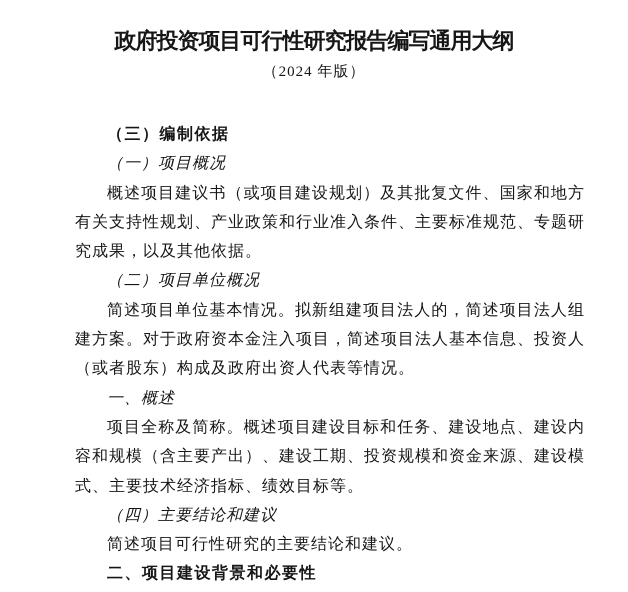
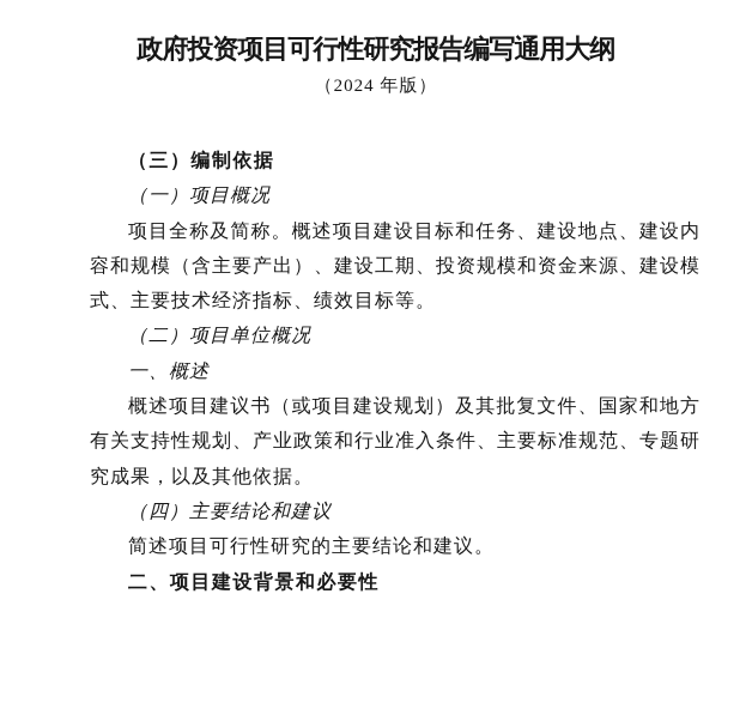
  政府投资项目可行性研究报告编写通用大纲
  （2024 年版）
  （三）编制依据
  （一）项目概况
- 概述项目建议书（或项目建设规划）及其批复文件、国家和地方有关支持性规划、产业政策和行业准入条件、主要标准规范、专题研究成果，以及其他依据。
+ 项目全称及简称。概述项目建设目标和任务、建设地点、建设内容和规模（含主要产出）、建设工期、投资规模和资金来源、建设模式、主要技术经济指标、绩效目标等。
  （二）项目单位概况
- 简述项目单位基本情况。拟新组建项目法人的，简述项目法人组建方案。对于政府资本金注入项目，简述项目法人基本信息、投资人（或者股东）构成及政府出资人代表等情况。
  一、概述
- 项目全称及简称。概述项目建设目标和任务、建设地点、建设内容和规模（含主要产出）、建设工期、投资规模和资金来源、建设模式、主要技术经济指标、绩效目标等。
+ 概述项目建议书（或项目建设规划）及其批复文件、国家和地方有关支持性规划、产业政策和行业准入条件、主要标准规范、专题研究成果，以及其他依据。
  （四）主要结论和建议
  简述项目可行性研究的主要结论和建议。
  二、项目建设背景和必要性
